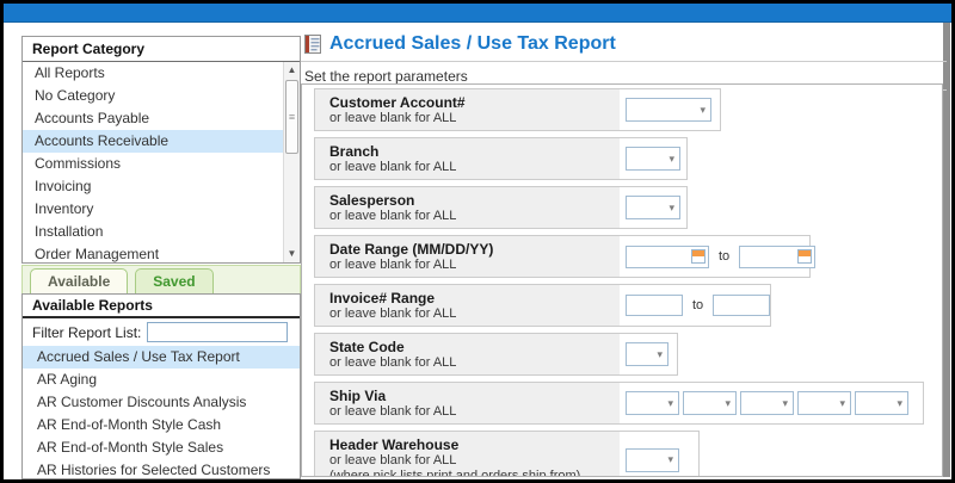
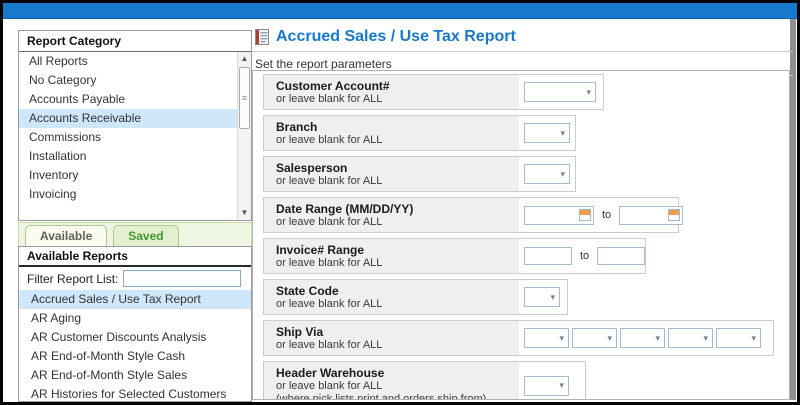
  Report Category
  All Reports
  No Category
  Accounts Payable
  Accounts Receivable
  Commissions
- Invoicing
+ Installation
  Inventory
- Installation
+ Invoicing
- Order Management
  ▲
  ≡
  ▼
  Available Saved
  Available Reports
  Filter Report List:
  Accrued Sales / Use Tax Report
  AR Aging
  AR Customer Discounts Analysis
  AR End-of-Month Style Cash
  AR End-of-Month Style Sales
  AR Histories for Selected Customers
  Accrued Sales / Use Tax Report
  Set the report parameters
  Customer Account#
  or leave blank for ALL
  ▾
  Branch
  or leave blank for ALL
  ▾
  Salesperson
  or leave blank for ALL
  ▾
  Date Range (MM/DD/YY)
  or leave blank for ALL
  to
  Invoice# Range
  or leave blank for ALL
  to
  State Code
  or leave blank for ALL
  ▾
  Ship Via
  or leave blank for ALL
  ▾
  ▾
  ▾
  ▾
  ▾
  Header Warehouse
  or leave blank for ALL
  ▾
